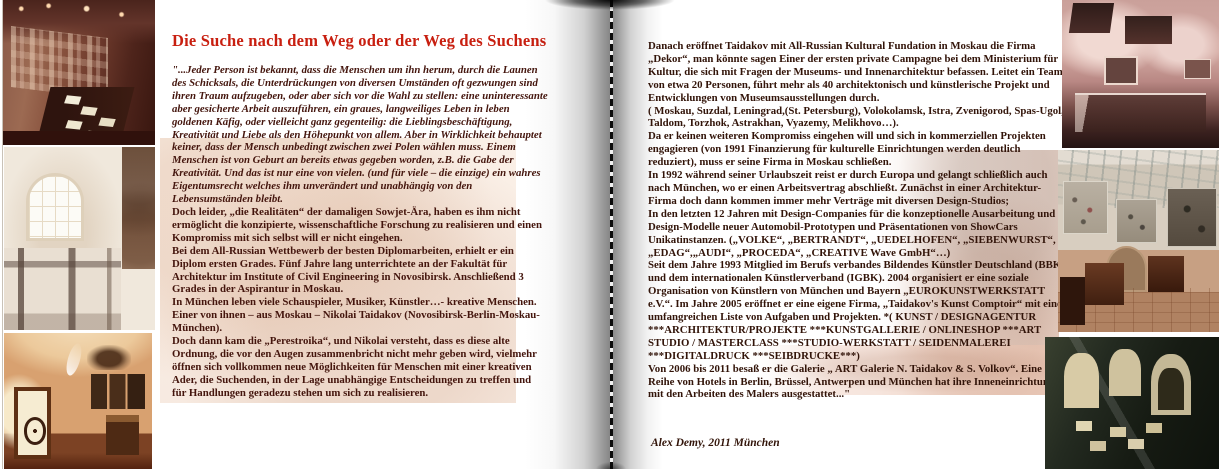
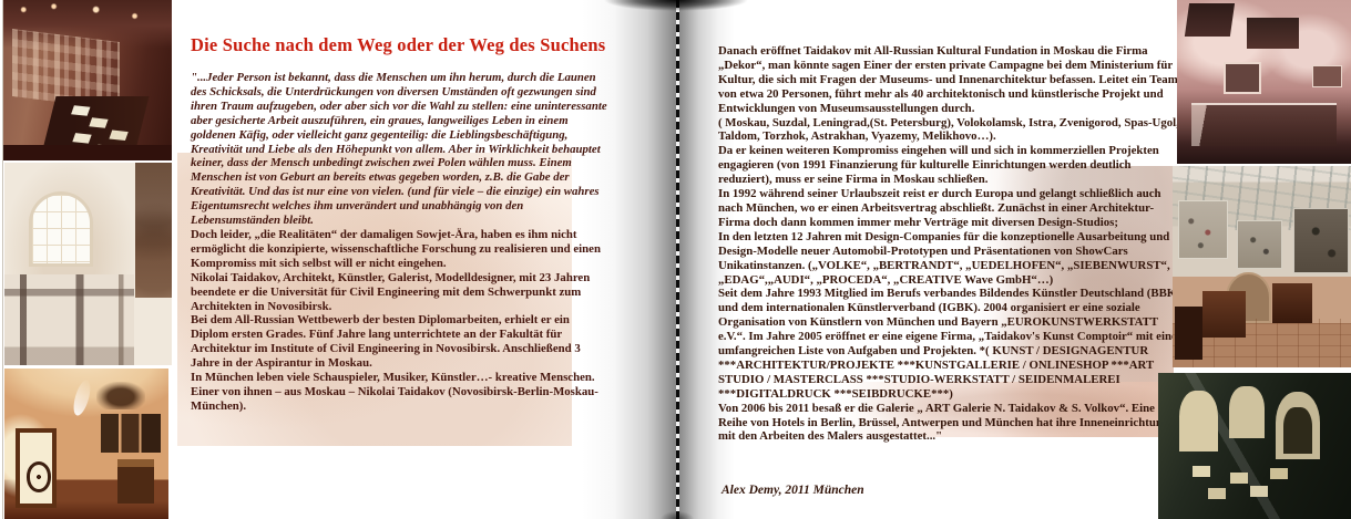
  Die Suche nach dem Weg oder der Weg des Such
- "...Jeder Person ist bekannt, dass die Menschen um ihn herum, durch die Launen des Schicksals, die Unterdrückungen von diversen Umständen oft gezwungen sind ihren Traum aufzugeben, oder aber sich vor die Wahl zu stellen: eine uninteressante aber gesicherte Arbeit auszuführen, ein graues, langweiliges Leben in leben goldenen Käfig, oder vielleicht ganz gegenteilig: die Lieblingsbeschäftigung, Kreativität und Liebe als den Höhepunkt von allem. Aber in Wirklichkeit behauptet keiner, dass der Mensch unbedingt zwischen zwei Polen wählen muss. Einem Menschen ist von Geburt an bereits etwas gegeben worden, z.B. die Gabe der Kreativität. Und das ist nur eine von vielen. (und für viele – die einzige) ein wahres Eigentumsrecht welches ihm unverändert und unabhängig von den Lebensumständen bleibt.
+ "...Jeder Person ist bekannt, dass die Menschen um ihn herum, durch die Launen des Schicksals, die Unterdrückungen von diversen Umständen oft gezwungen sind ihren Traum aufzugeben, oder aber sich vor die Wahl zu stellen: eine uninteressante aber gesicherte Arbeit auszuführen, ein graues, langweiliges Leben in einem goldenen Käfig, oder vielleicht ganz gegenteilig: die Lieblingsbeschäftigung, Kreativität und Liebe als den Höhepunkt von allem. Aber in Wirklichkeit behauptet keiner, dass der Mensch unbedingt zwischen zwei Polen wählen muss. Einem Menschen ist von Geburt an bereits etwas gegeben worden, z.B. die Gabe der Kreativität. Und das ist nur eine von vielen. (und für viele – die einzige) ein wahres Eigentumsrecht welches ihm unverändert und unabhängig von den Lebensumständen bleibt.
  Doch leider, „die Realitäten“ der damaligen Sowjet-Ära, haben es ihm nicht ermöglicht die konzipierte, wissenschaftliche Forschung zu realisieren und einen Kompromiss mit sich selbst will er nicht eingehen.
+ Nikolai Taidakov, Architekt, Künstler, Galerist, Modelldesigner, mit 23 Jahren beendete er die Universität für Civil Engineering mit dem Schwerpunkt zum Architekten in Novosibirsk.
- Bei dem All-Russian Wettbewerb der besten Diplomarbeiten, erhielt er ein Diplom ersten Grades. Fünf Jahre lang unterrichtete an der Fakultät für Architektur im Institute of Civil Engineering in Novosibirsk. Anschließend 3 Grades in der Aspirantur in Moskau.
+ Bei dem All-Russian Wettbewerb der besten Diplomarbeiten, erhielt er ein Diplom ersten Grades. Fünf Jahre lang unterrichtete an der Fakultät für Architektur im Institute of Civil Engineering in Novosibirsk. Anschließend 3 Jahre in der Aspirantur in Moskau.
  In München leben viele Schauspieler, Musiker, Künstler…- kreative Menschen. Einer von ihnen – aus Moskau – Nikolai Taidakov (Novosibirsk-Berlin-Moskau-München).
- Doch dann kam die „Perestroika“, und Nikolai versteht, dass es diese alte Ordnung, die vor den Augen zusammenbricht nicht mehr geben wird, vielmehr öffnen sich vollkommen neue Möglichkeiten für Menschen mit einer kreativen Ader, die Suchenden, in der Lage unabhängige Entscheidungen zu treffen und für Handlungen geradezu stehen um sich zu realisieren.
  Danach eröffnet Taidakov mit All-Russian Kultural Fundation in Moskau die Firma „Dekor“, man könnte sagen Einer der ersten private Campagne bei dem Ministerium für Kultur, die sich mit Fragen der Museums- und Innenarchitektur befassen. Leitet ein Team von etwa 20 Personen, führt mehr als 40 architektonisch und künstlerische Projekt und Entwicklungen von Museumsausstellungen durch.
  ( Moskau, Suzdal, Leningrad,(St. Petersburg), Volokolamsk, Istra, Zvenigorod, Spas-Ugol Taldom, Torzhok, Astrakhan, Vyazemy, Melikhovo…).
  Da er keinen weiteren Kompromiss eingehen will und sich in kommerziellen Projekten engagieren (von 1991 Finanzierung für kulturelle Einrichtungen werden deutlich reduziert), muss er seine Firma in Moskau schließen.
  In 1992 während seiner Urlaubszeit reist er durch Europa und gelangt schließlich auch nach München, wo er einen Arbeitsvertrag abschließt. Zunächst in einer Architektur-Firma doch dann kommen immer mehr Verträge mit diversen Design-Studios;
  In den letzten 12 Jahren mit Design-Companies für die konzeptionelle Ausarbeitung und Design-Modelle neuer Automobil-Prototypen und Präsentationen von ShowCars Unikatinstanzen. („VOLKE“, „BERTRANDT“, „UEDELHOFEN“, „SIEBENWURST“, „EDAG“,„AUDI“, „PROCEDA“, „CREATIVE Wave GmbH“…)
  Seit dem Jahre 1993 Mitglied im Berufs verbandes Bildendes Künstler Deutschland (BBK und dem internationalen Künstlerverband (IGBK). 2004 organisiert er eine soziale Organisation von Künstlern von München und Bayern „EUROKUNSTWERKSTATT e.V.“. Im Jahre 2005 eröffnet er eine eigene Firma, „Taidakov's Kunst Comptoir“ mit ein umfangreichen Liste von Aufgaben und Projekten. *( KUNST / DESIGNAGENTUR ***ARCHITEKTUR/PROJEKTE ***KUNSTGALLERIE / ONLINESHOP ***ART STUDIO / MASTERCLASS ***STUDIO-WERKSTATT / SEIDENMALEREI ***DIGITALDRUCK ***SEIBDRUCKE***)
  Von 2006 bis 2011 besaß er die Galerie „ ART Galerie N. Taidakov & S. Volkov“. Eine Reihe von Hotels in Berlin, Brüssel, Antwerpen und München hat ihre Inneneinrichtu mit den Arbeiten des Malers ausgestattet..."
  Alex Demy, 2011 München
